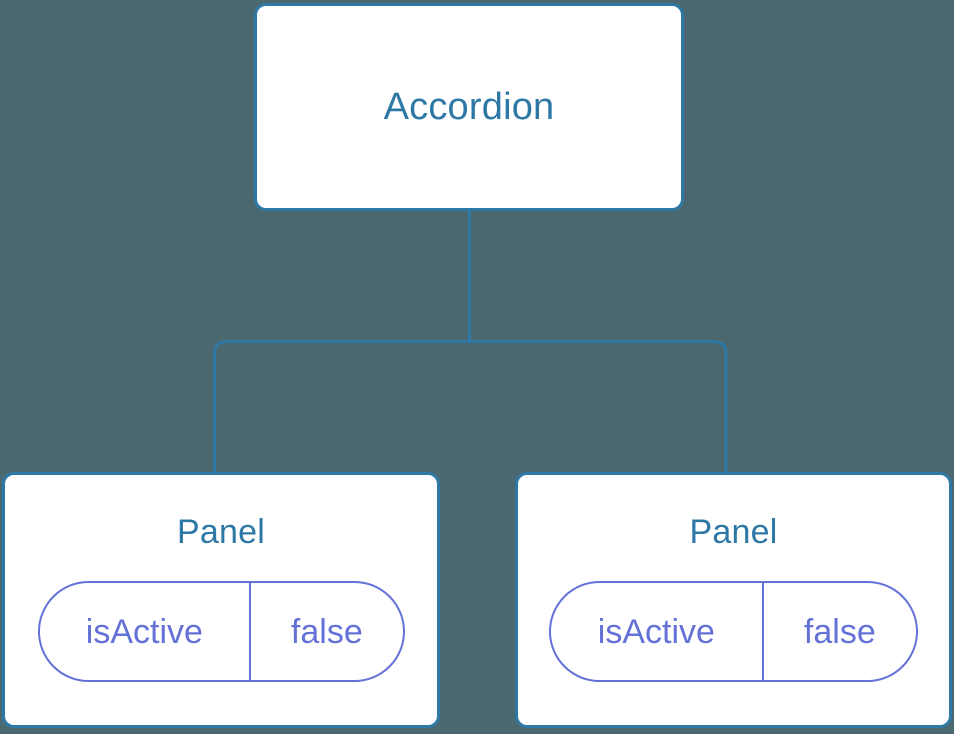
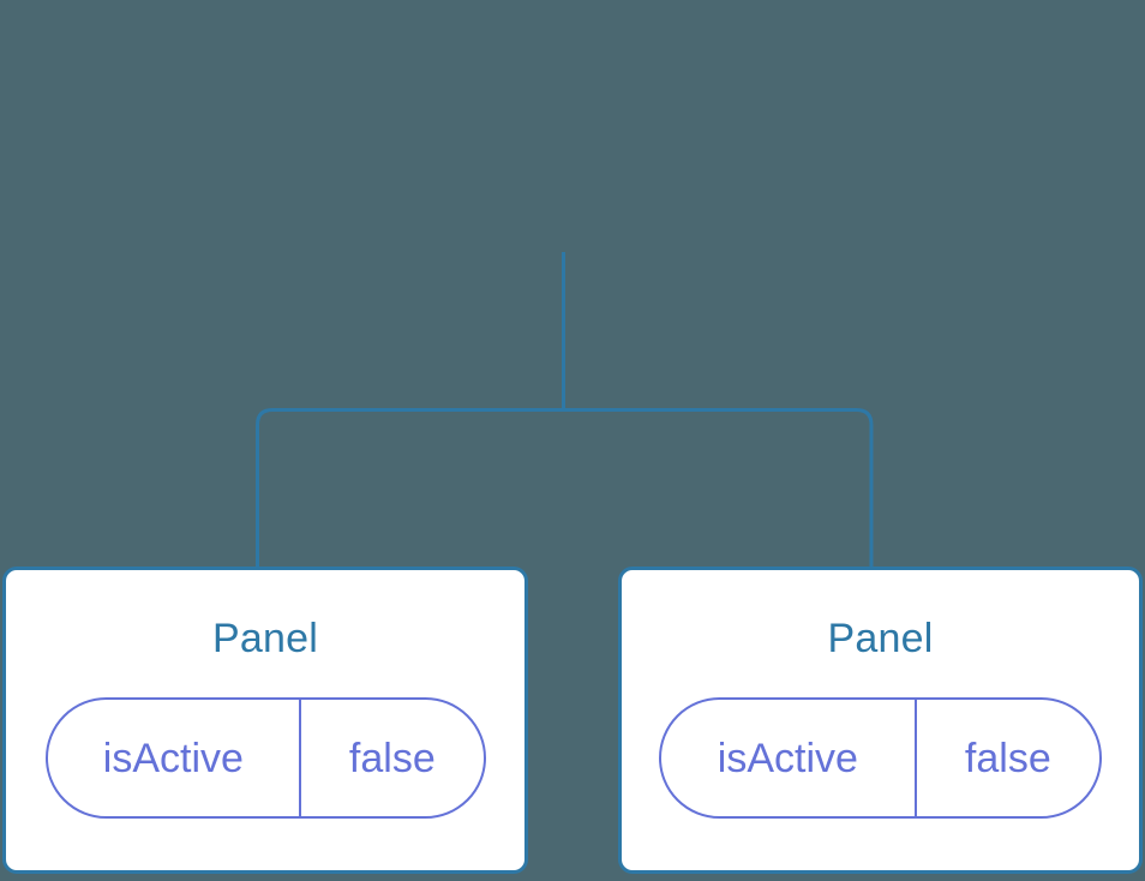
- Accordion
  Panel
  isActive
  false
  Panel
  isActive
  false
